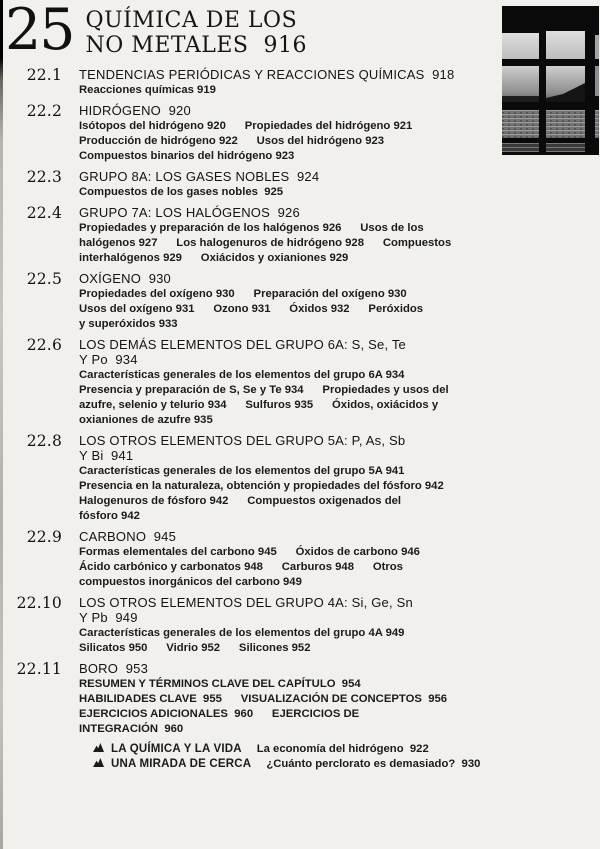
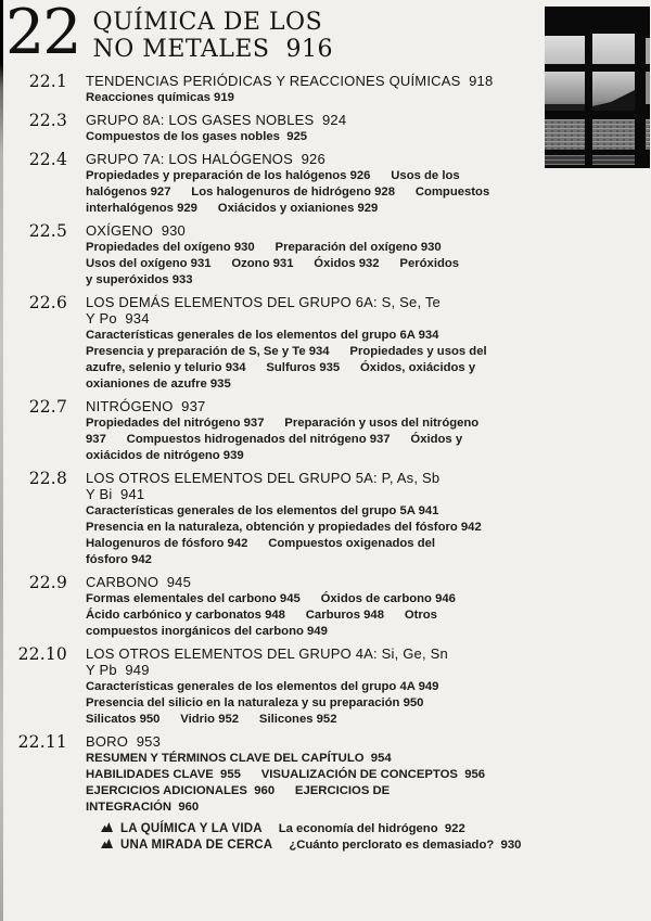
- 25
+ 22
  QUÍMICA DE LOS
  NO METALES 916
  22.1
  TENDENCIAS PERIÓDICAS Y REACCIONES QUÍMICAS 918
  Reacciones químicas 919
- 22.2
- HIDRÓGENO 920
- Isótopos del hidrógeno 920 Propiedades del hidrógeno 921
- Producción de hidrógeno 922 Usos del hidrógeno 923
- Compuestos binarios del hidrógeno 923
  22.3
  GRUPO 8A: LOS GASES NOBLES 924
  Compuestos de los gases nobles 925
  22.4
  GRUPO 7A: LOS HALÓGENOS 926
  Propiedades y preparación de los halógenos 926 Usos de los
  halógenos 927 Los halogenuros de hidrógeno 928 Compuestos
  interhalógenos 929 Oxiácidos y oxianiones 929
  22.5
  OXÍGENO 930
  Propiedades del oxígeno 930 Preparación del oxígeno 930
  Usos del oxígeno 931 Ozono 931 Óxidos 932 Peróxidos
  y superóxidos 933
  22.6
  LOS DEMÁS ELEMENTOS DEL GRUPO 6A: S, Se, Te
  Y Po 934
  Características generales de los elementos del grupo 6A 934
  Presencia y preparación de S, Se y Te 934 Propiedades y usos del
  azufre, selenio y telurio 934 Sulfuros 935 Óxidos, oxiácidos y
  oxianiones de azufre 935
+ 22.7
+ NITRÓGENO 937
+ Propiedades del nitrógeno 937 Preparación y usos del nitrógeno
+ 937 Compuestos hidrogenados del nitrógeno 937 Óxidos y
+ oxiácidos de nitrógeno 939
  22.8
  LOS OTROS ELEMENTOS DEL GRUPO 5A: P, As, Sb
  Y Bi 941
  Características generales de los elementos del grupo 5A 941
  Presencia en la naturaleza, obtención y propiedades del fósforo 942
  Halogenuros de fósforo 942 Compuestos oxigenados del
  fósforo 942
  22.9
  CARBONO 945
  Formas elementales del carbono 945 Óxidos de carbono 946
  Ácido carbónico y carbonatos 948 Carburos 948 Otros
  compuestos inorgánicos del carbono 949
  22.10
  LOS OTROS ELEMENTOS DEL GRUPO 4A: Si, Ge, Sn
  Y Pb 949
  Características generales de los elementos del grupo 4A 949
+ Presencia del silicio en la naturaleza y su preparación 950
  Silicatos 950 Vidrio 952 Silicones 952
  22.11
  BORO 953
  RESUMEN Y TÉRMINOS CLAVE DEL CAPÍTULO 954
  HABILIDADES CLAVE 955 VISUALIZACIÓN DE CONCEPTOS 956
  EJERCICIOS ADICIONALES 960 EJERCICIOS DE
  INTEGRACIÓN 960
  LA QUÍMICA Y LA VIDA
  La economía del hidrógeno 922
  UNA MIRADA DE CERCA
  ¿Cuánto perclorato es demasiado? 930
